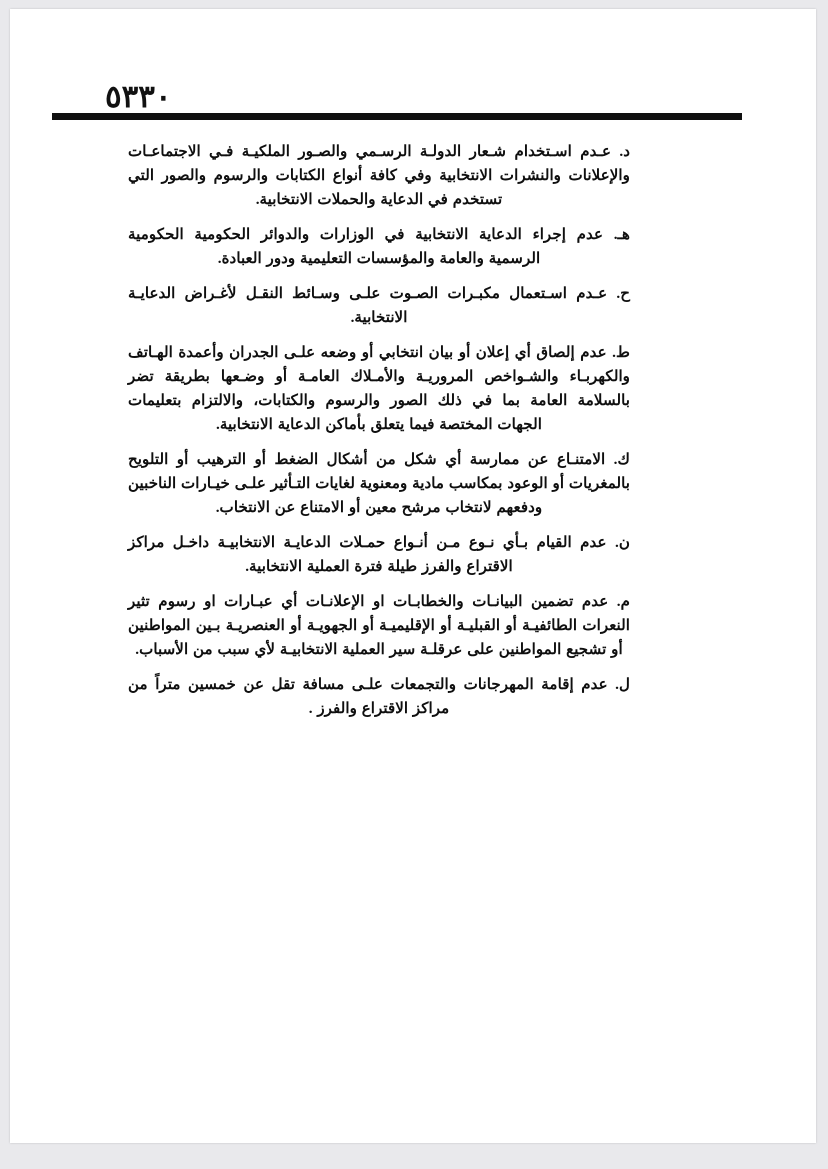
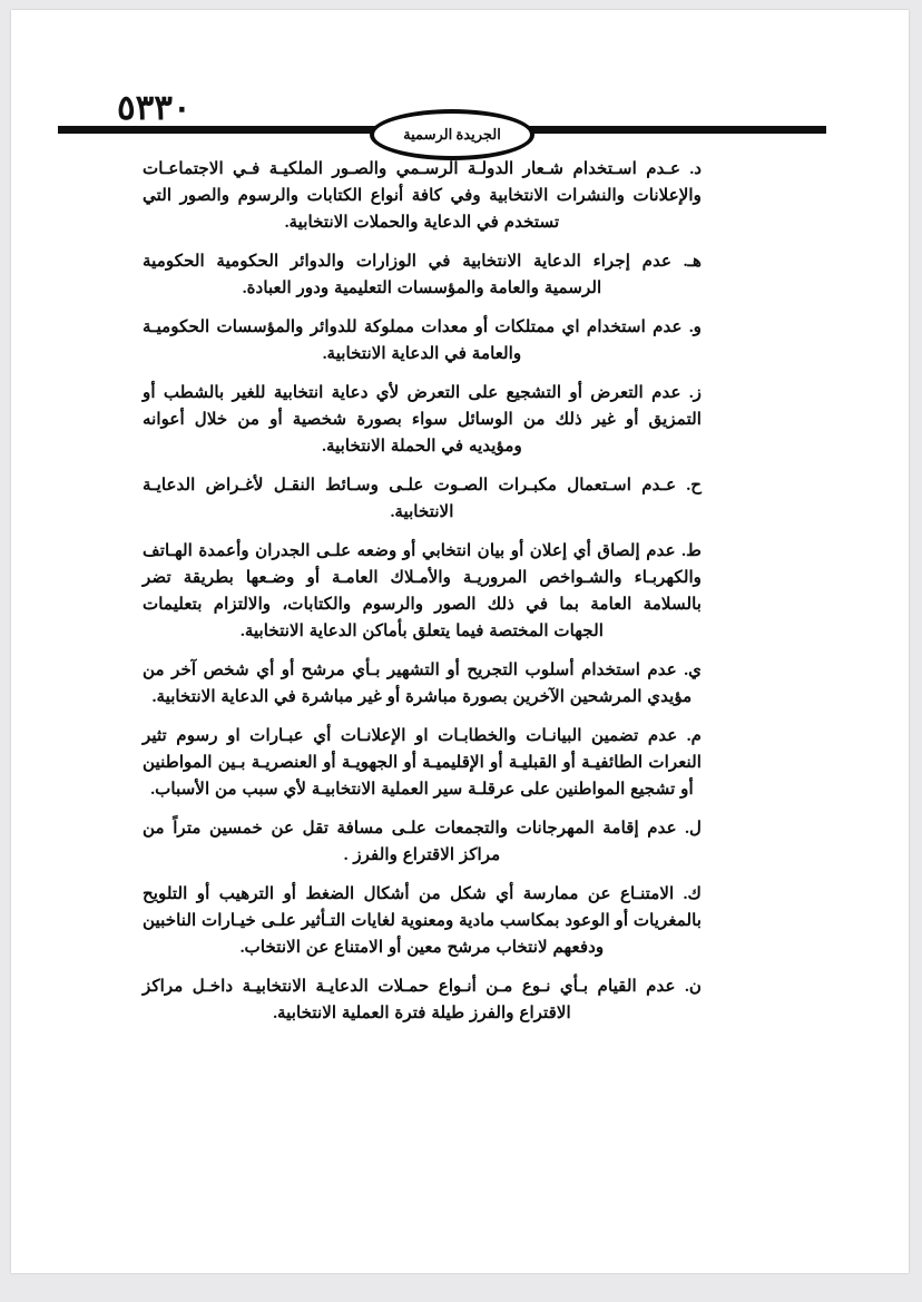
  ٥٣٣٠
+ الجريدة الرسمية
  د. عـدم اسـتخدام شـعار الدولـة الرسـمي والصـور الملكيـة فـي الاجتماعـات والإعلانات والنشرات الانتخابية وفي كافة أنواع الكتابات والرسوم والصور التي تستخدم في الدعاية والحملات الانتخابية.
  هـ. عدم إجراء الدعاية الانتخابية في الوزارات والدوائر الحكومية الحكومية الرسمية والعامة والمؤسسات التعليمية ودور العبادة.
+ و. عدم استخدام اي ممتلكات أو معدات مملوكة للدوائر والمؤسسات الحكوميـة والعامة في الدعاية الانتخابية.
+ ز. عدم التعرض أو التشجيع على التعرض لأي دعاية انتخابية للغير بالشطب أو التمزيق أو غير ذلك من الوسائل سواء بصورة شخصية أو من خلال أعوانه ومؤيديه في الحملة الانتخابية.
  ح. عـدم اسـتعمال مكبـرات الصـوت علـى وسـائط النقـل لأغـراض الدعايـة الانتخابية.
  ط. عدم إلصاق أي إعلان أو بيان انتخابي أو وضعه علـى الجدران وأعمدة الهـاتف والكهربـاء والشـواخص المروريـة والأمـلاك العامـة أو وضـعها بطريقة تضر بالسلامة العامة بما في ذلك الصور والرسوم والكتابات، والالتزام بتعليمات الجهات المختصة فيما يتعلق بأماكن الدعاية الانتخابية.
+ ي. عدم استخدام أسلوب التجريح أو التشهير بـأي مرشح أو أي شخص آخر من مؤيدي المرشحين الآخرين بصورة مباشرة أو غير مباشرة في الدعاية الانتخابية.
- ك. الامتنـاع عن ممارسة أي شكل من أشكال الضغط أو الترهيب أو التلويح بالمغريات أو الوعود بمكاسب مادية ومعنوية لغايات التـأثير علـى خيـارات الناخبين ودفعهم لانتخاب مرشح معين أو الامتناع عن الانتخاب.
+ م. عدم تضمين البيانـات والخطابـات او الإعلانـات أي عبـارات او رسوم تثير النعرات الطائفيـة أو القبليـة أو الإقليميـة أو الجهويـة أو العنصريـة بـين المواطنين أو تشجيع المواطنين على عرقلـة سير العملية الانتخابيـة لأي سبب من الأسباب.
- ن. عدم القيام بـأي نـوع مـن أنـواع حمـلات الدعايـة الانتخابيـة داخـل مراكز الاقتراع والفرز طيلة فترة العملية الانتخابية.
+ ل. عدم إقامة المهرجانات والتجمعات علـى مسافة تقل عن خمسين متراً من مراكز الاقتراع والفرز .
- م. عدم تضمين البيانـات والخطابـات او الإعلانـات أي عبـارات او رسوم تثير النعرات الطائفيـة أو القبليـة أو الإقليميـة أو الجهويـة أو العنصريـة بـين المواطنين أو تشجيع المواطنين على عرقلـة سير العملية الانتخابيـة لأي سبب من الأسباب.
+ ك. الامتنـاع عن ممارسة أي شكل من أشكال الضغط أو الترهيب أو التلويح بالمغريات أو الوعود بمكاسب مادية ومعنوية لغايات التـأثير علـى خيـارات الناخبين ودفعهم لانتخاب مرشح معين أو الامتناع عن الانتخاب.
- ل. عدم إقامة المهرجانات والتجمعات علـى مسافة تقل عن خمسين متراً من مراكز الاقتراع والفرز .
+ ن. عدم القيام بـأي نـوع مـن أنـواع حمـلات الدعايـة الانتخابيـة داخـل مراكز الاقتراع والفرز طيلة فترة العملية الانتخابية.
